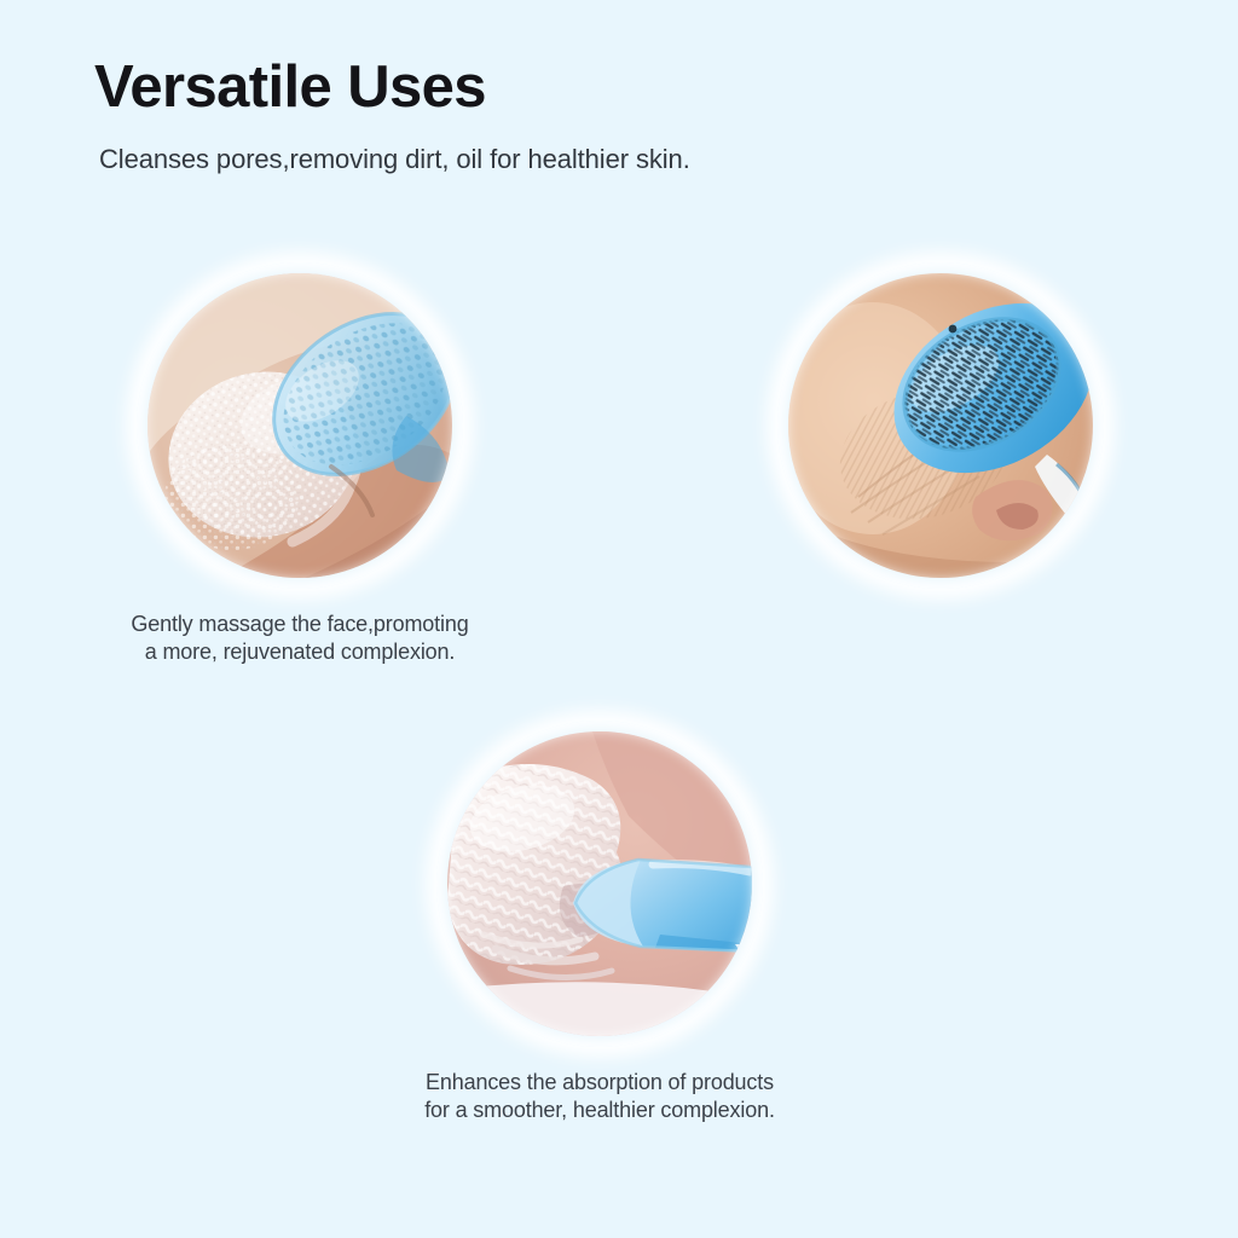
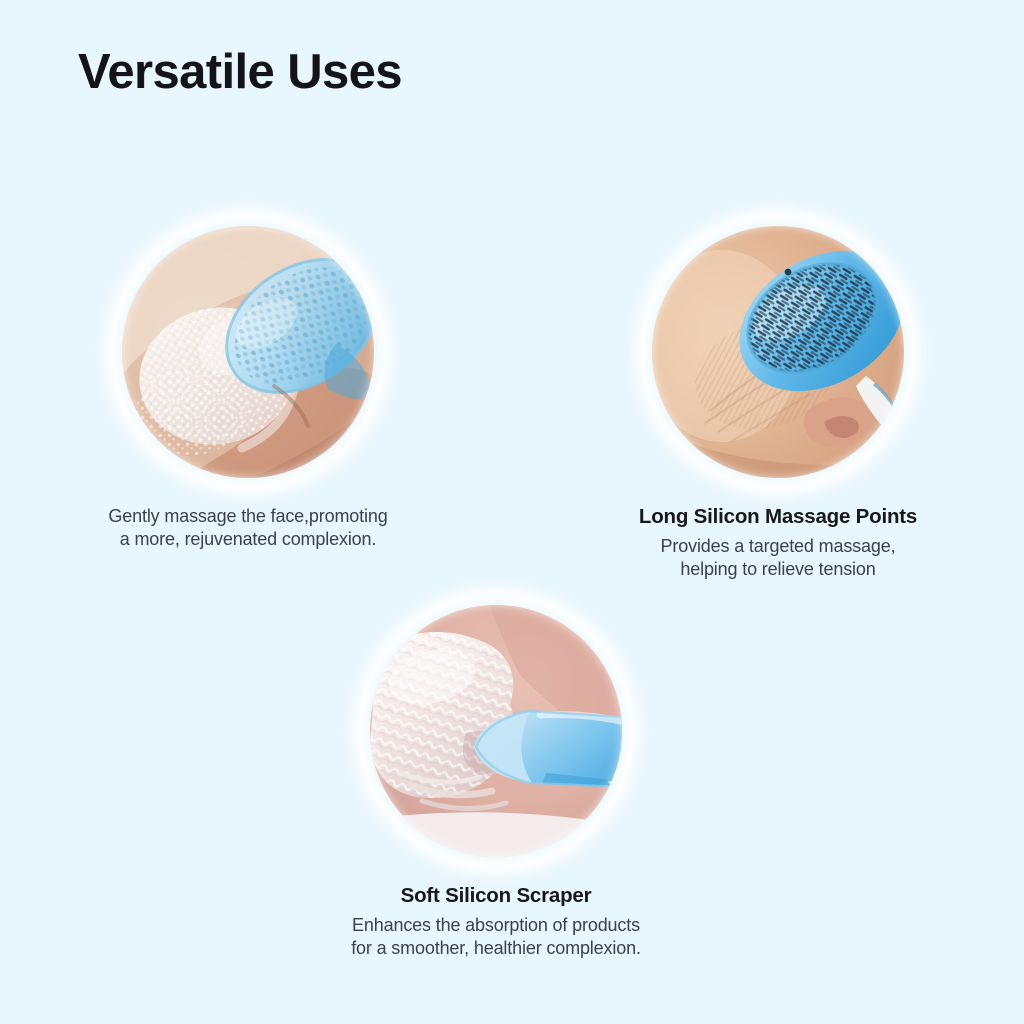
  Versatile Uses
- Cleanses pores,removing dirt, oil for healthier skin.
  Gently massage the face,promoting
  a more, rejuvenated complexion.
+ Long Silicon Massage Points
+ Provides a targeted massage,
+ helping to relieve tension
+ Soft Silicon Scraper
  Enhances the absorption of products
  for a smoother, healthier complexion.
